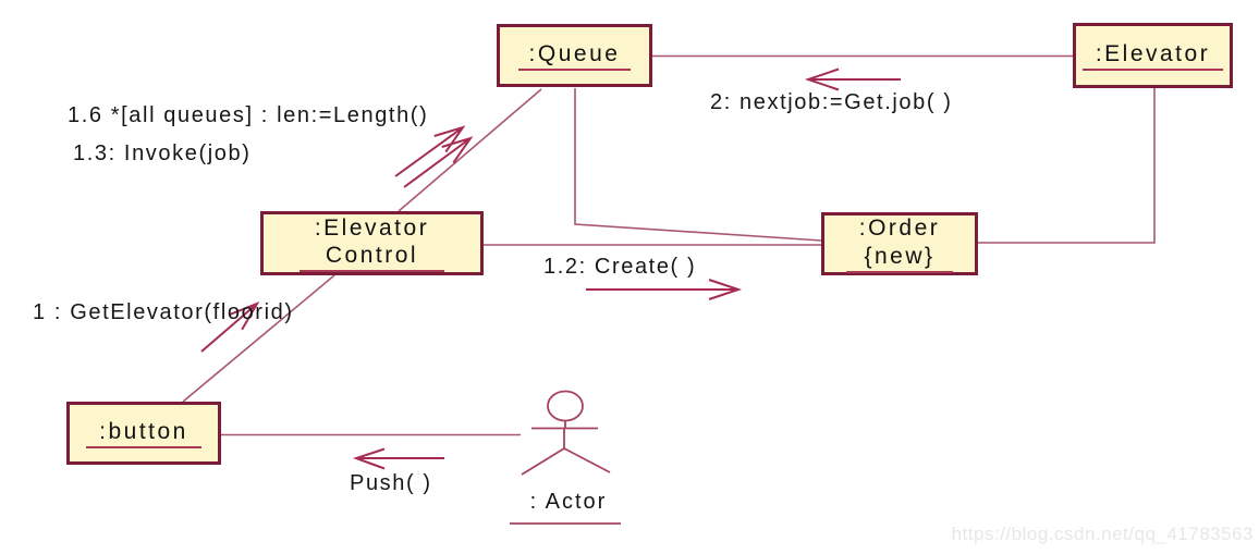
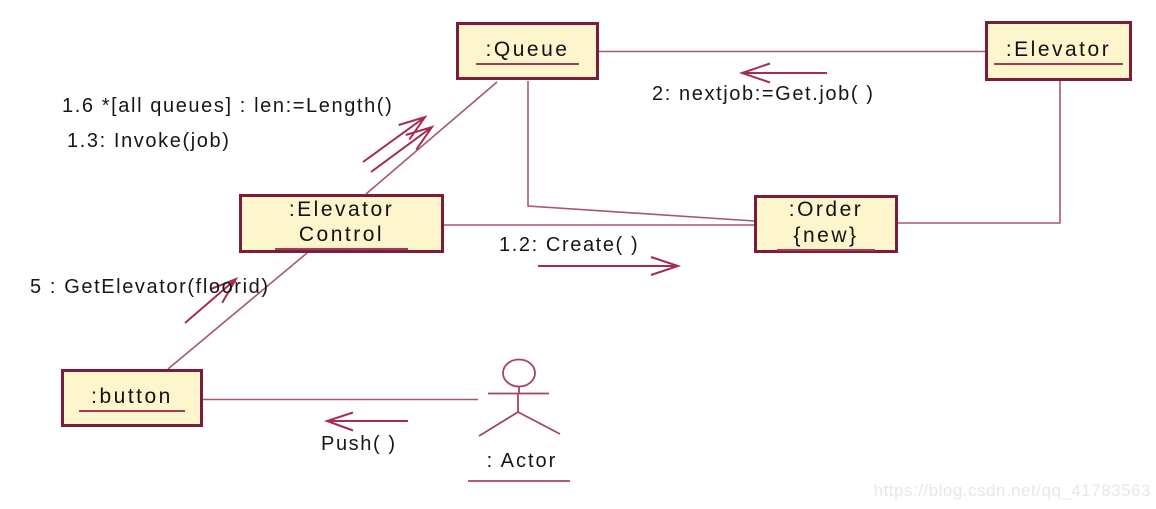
  :Queue
  :Elevator
  :Elevator
  Control
  :Order
  {new}
  :button
  1.6 *[all queues] : len:=Length()
  1.3: Invoke(job)
  2: nextjob:=Get.job( )
  1.2: Create( )
- 1 : GetElevator(floorid)
+ 5 : GetElevator(floorid)
  Push( )
  : Actor
  https://blog.csdn.net/qq_41783563
